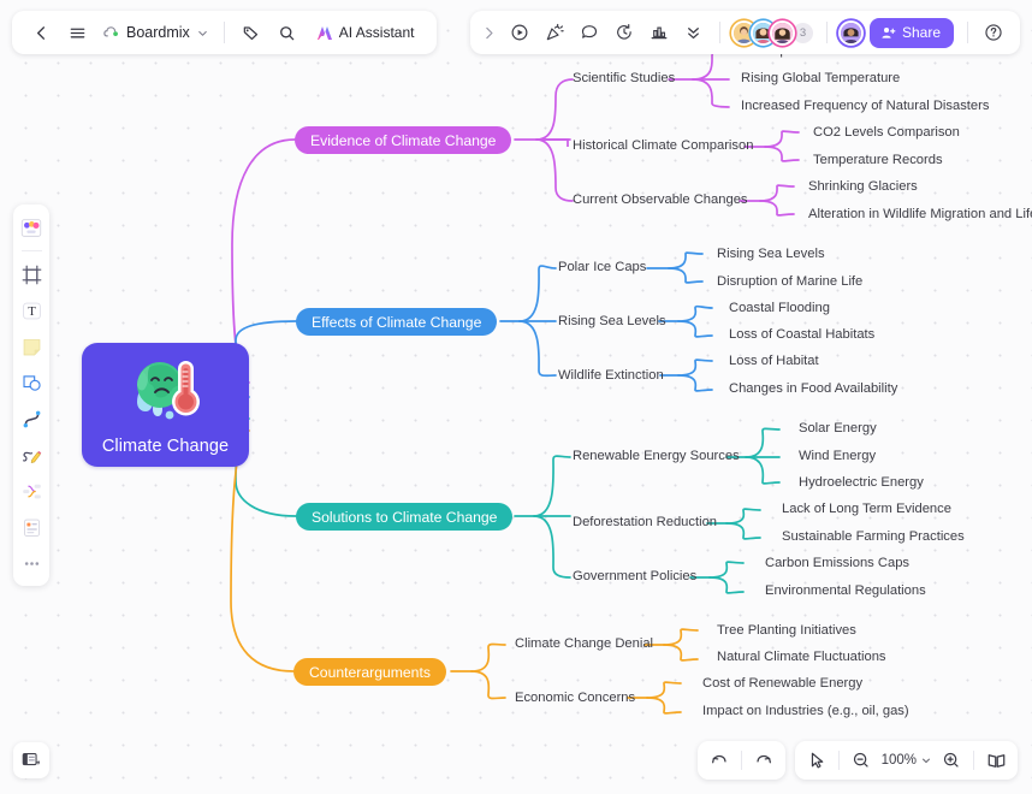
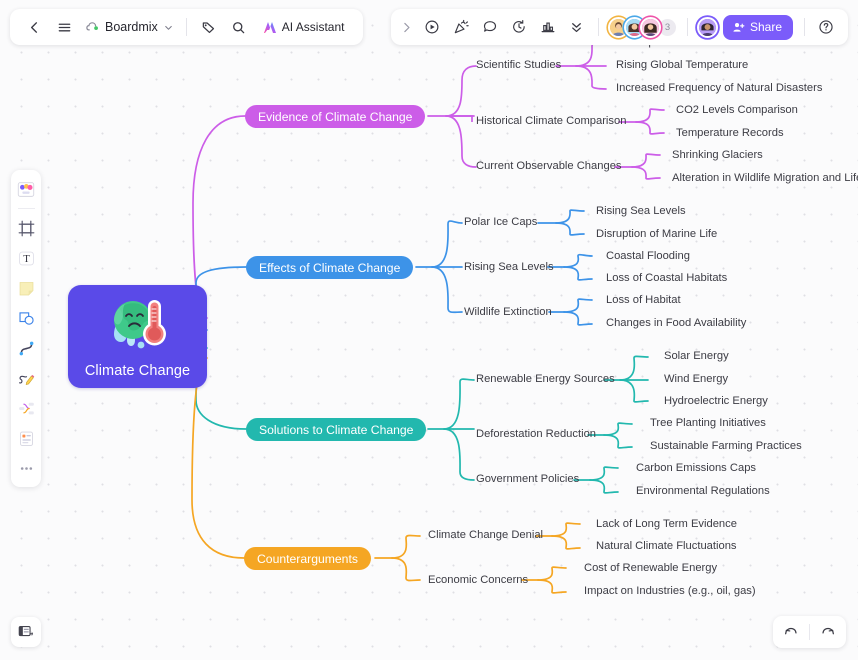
  Climate Change
  Evidence of Climate Change
  Effects of Climate Change
  Solutions to Climate Change
  Counterarguments
  Scientific Studies
  Historical Climate Comparison
  Current Observable Changes
  Rising Global Temperature
  Increased Frequency of Natural Disasters
  CO2 Levels Comparison
  Temperature Records
  Shrinking Glaciers
  Alteration in Wildlife Migration and Lif
  Polar Ice Caps
  Rising Sea Levels
  Wildlife Extinction
  Rising Sea Levels
  Disruption of Marine Life
  Coastal Flooding
  Loss of Coastal Habitats
  Loss of Habitat
  Changes in Food Availability
  Renewable Energy Sources
  Deforestation Reduction
  Government Policies
  Solar Energy
  Wind Energy
  Hydroelectric Energy
- Lack of Long Term Evidence
+ Tree Planting Initiatives
  Sustainable Farming Practices
  Carbon Emissions Caps
  Environmental Regulations
  Climate Change Denial
  Economic Concerns
- Tree Planting Initiatives
+ Lack of Long Term Evidence
  Natural Climate Fluctuations
  Cost of Renewable Energy
  Impact on Industries (e.g., oil, gas)
  Boardmix
  AI Assistant
  3
  Share
  T
- 100%
